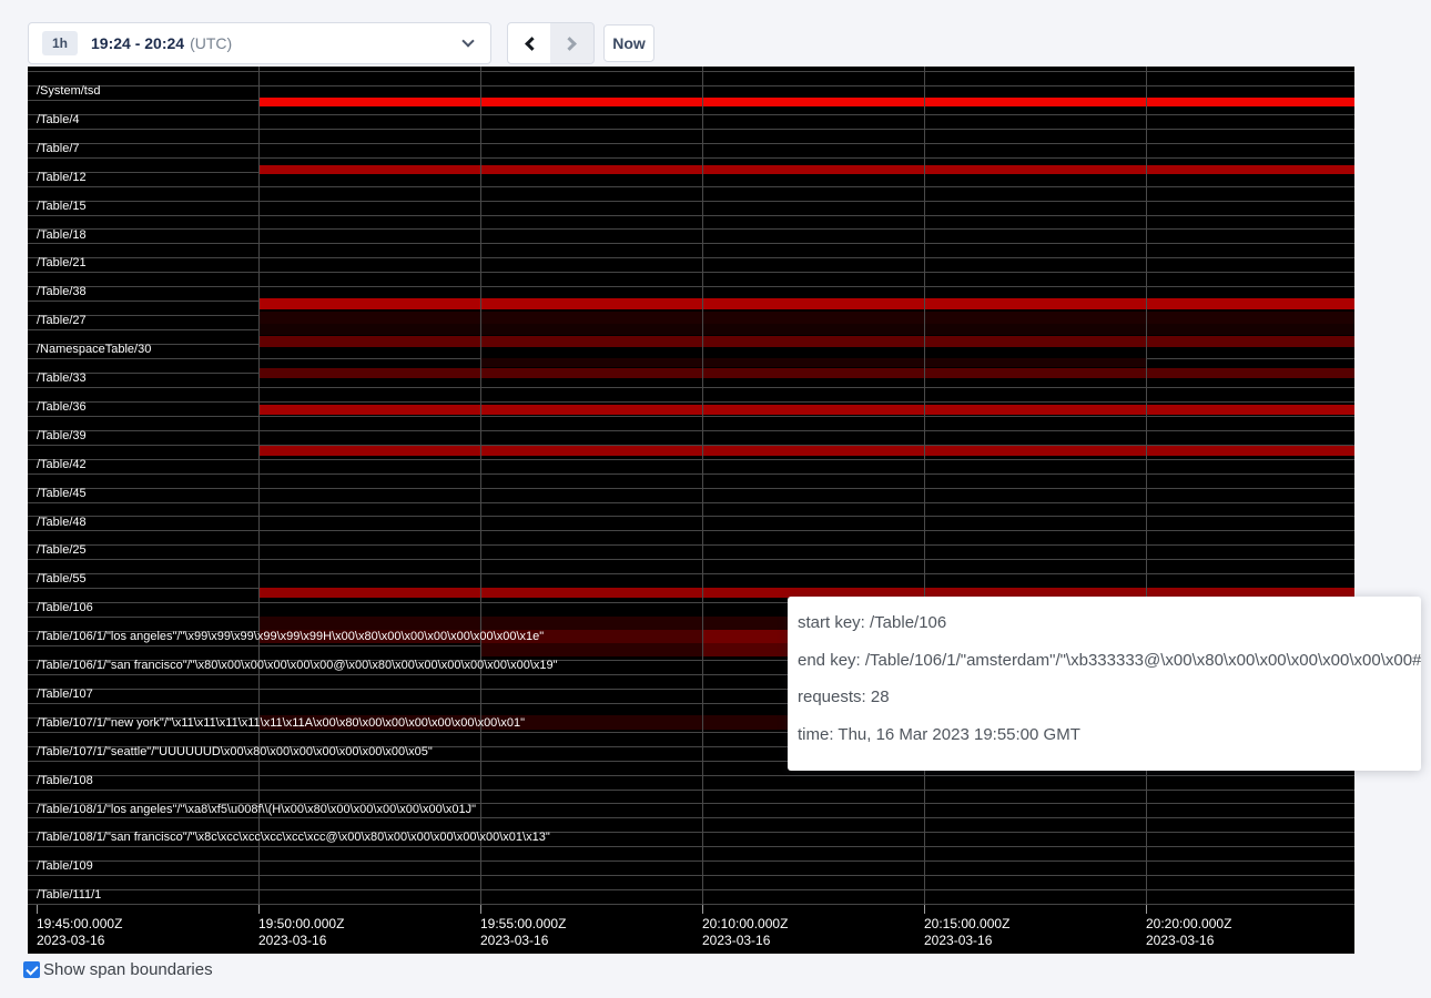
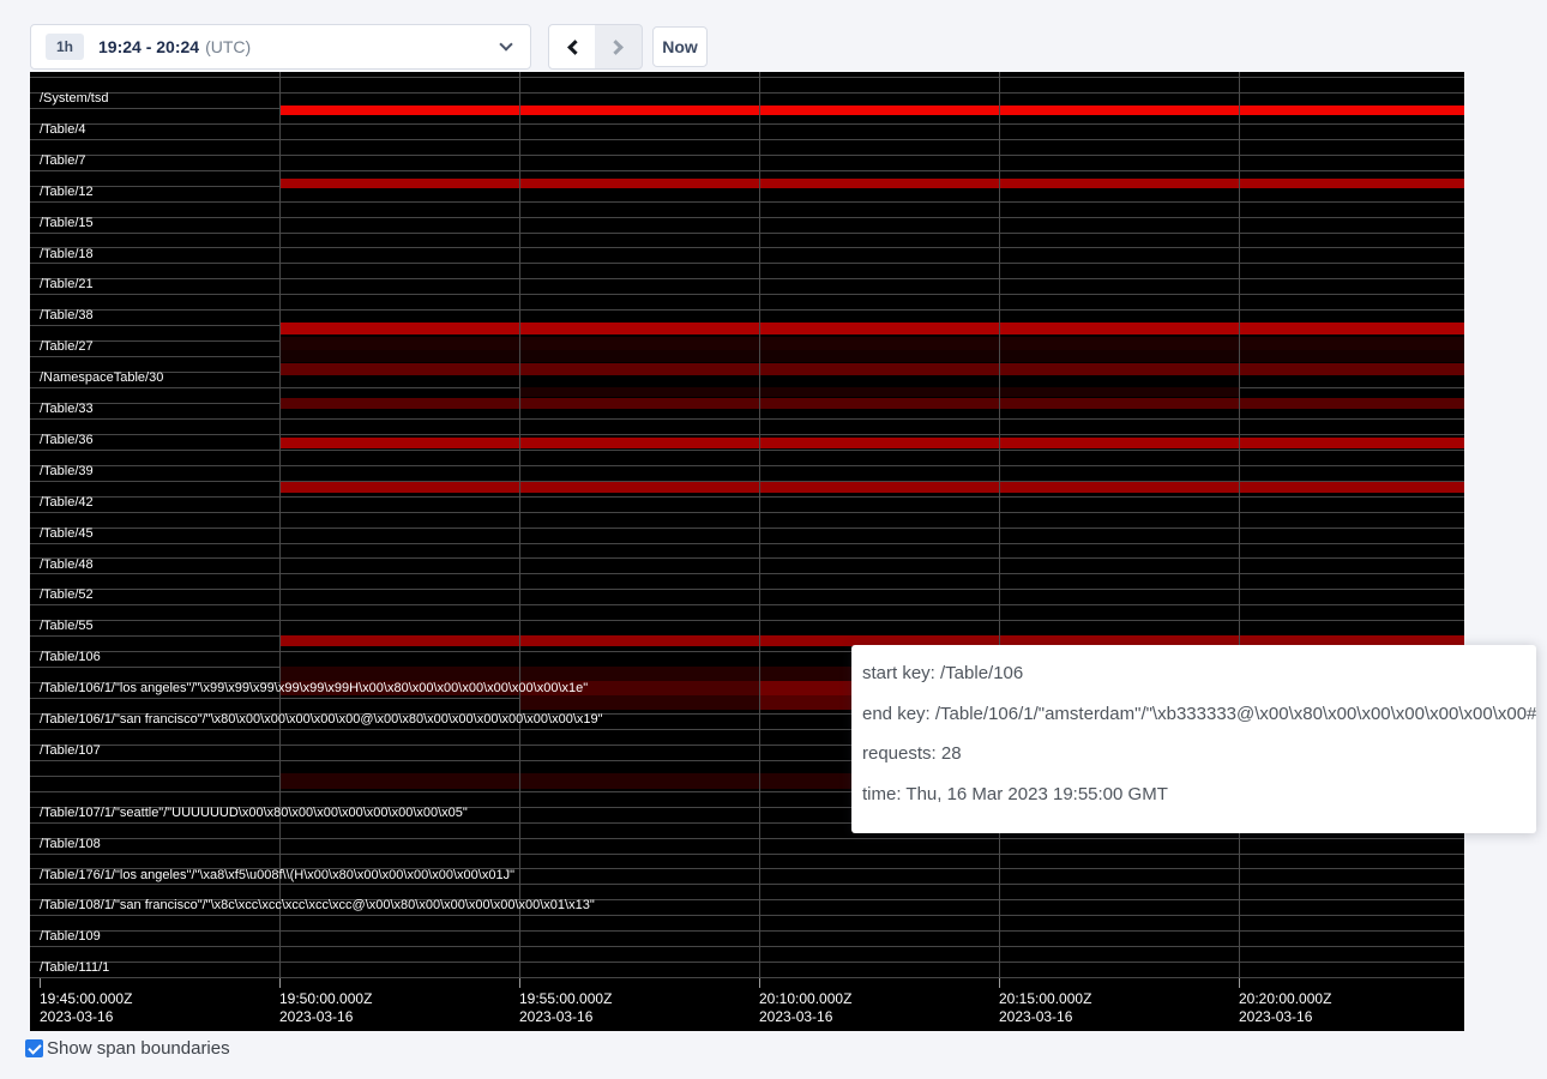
  1h
  19:24 - 20:24
  (UTC)
  Now
  /System/tsd
  /Table/4
  /Table/7
  /Table/12
  /Table/15
  /Table/18
  /Table/21
  /Table/38
  /Table/27
  /NamespaceTable/30
  /Table/33
  /Table/36
  /Table/39
  /Table/42
  /Table/45
  /Table/48
- /Table/25
+ /Table/52
  /Table/55
  /Table/106
  /Table/106/1/"los angeles"/"\x99\x99\x99\x99\x99\x99H\x00\x80\x00\x00\x00\x00\x00\x00\x1e"
  /Table/106/1/"san francisco"/"\x80\x00\x00\x00\x00\x00@\x00\x80\x00\x00\x00\x00\x00\x00\x19"
  /Table/107
- /Table/107/1/"new york"/"\x11\x11\x11\x11\x11\x11A\x00\x80\x00\x00\x00\x00\x00\x00\x01"
  /Table/107/1/"seattle"/"UUUUUUD\x00\x80\x00\x00\x00\x00\x00\x00\x05"
  /Table/108
- /Table/108/1/"los angeles"/"\xa8\xf5\u008f\\(H\x00\x80\x00\x00\x00\x00\x00\x01J"
+ /Table/176/1/"los angeles"/"\xa8\xf5\u008f\\(H\x00\x80\x00\x00\x00\x00\x00\x01J"
  /Table/108/1/"san francisco"/"\x8c\xcc\xcc\xcc\xcc\xcc@\x00\x80\x00\x00\x00\x00\x00\x01\x13"
  /Table/109
  /Table/111/1
  19:45:00.000Z
  2023-03-16
  19:50:00.000Z
  2023-03-16
  19:55:00.000Z
  2023-03-16
  20:10:00.000Z
  2023-03-16
  20:15:00.000Z
  2023-03-16
  20:20:00.000Z
  2023-03-16
  start key: /Table/106
  end key: /Table/106/1/"amsterdam"/"\xb333333@\x00\x80\x00\x00\x00\x00\x00\x00#
  requests: 28
  time: Thu, 16 Mar 2023 19:55:00 GMT
  Show span boundaries
